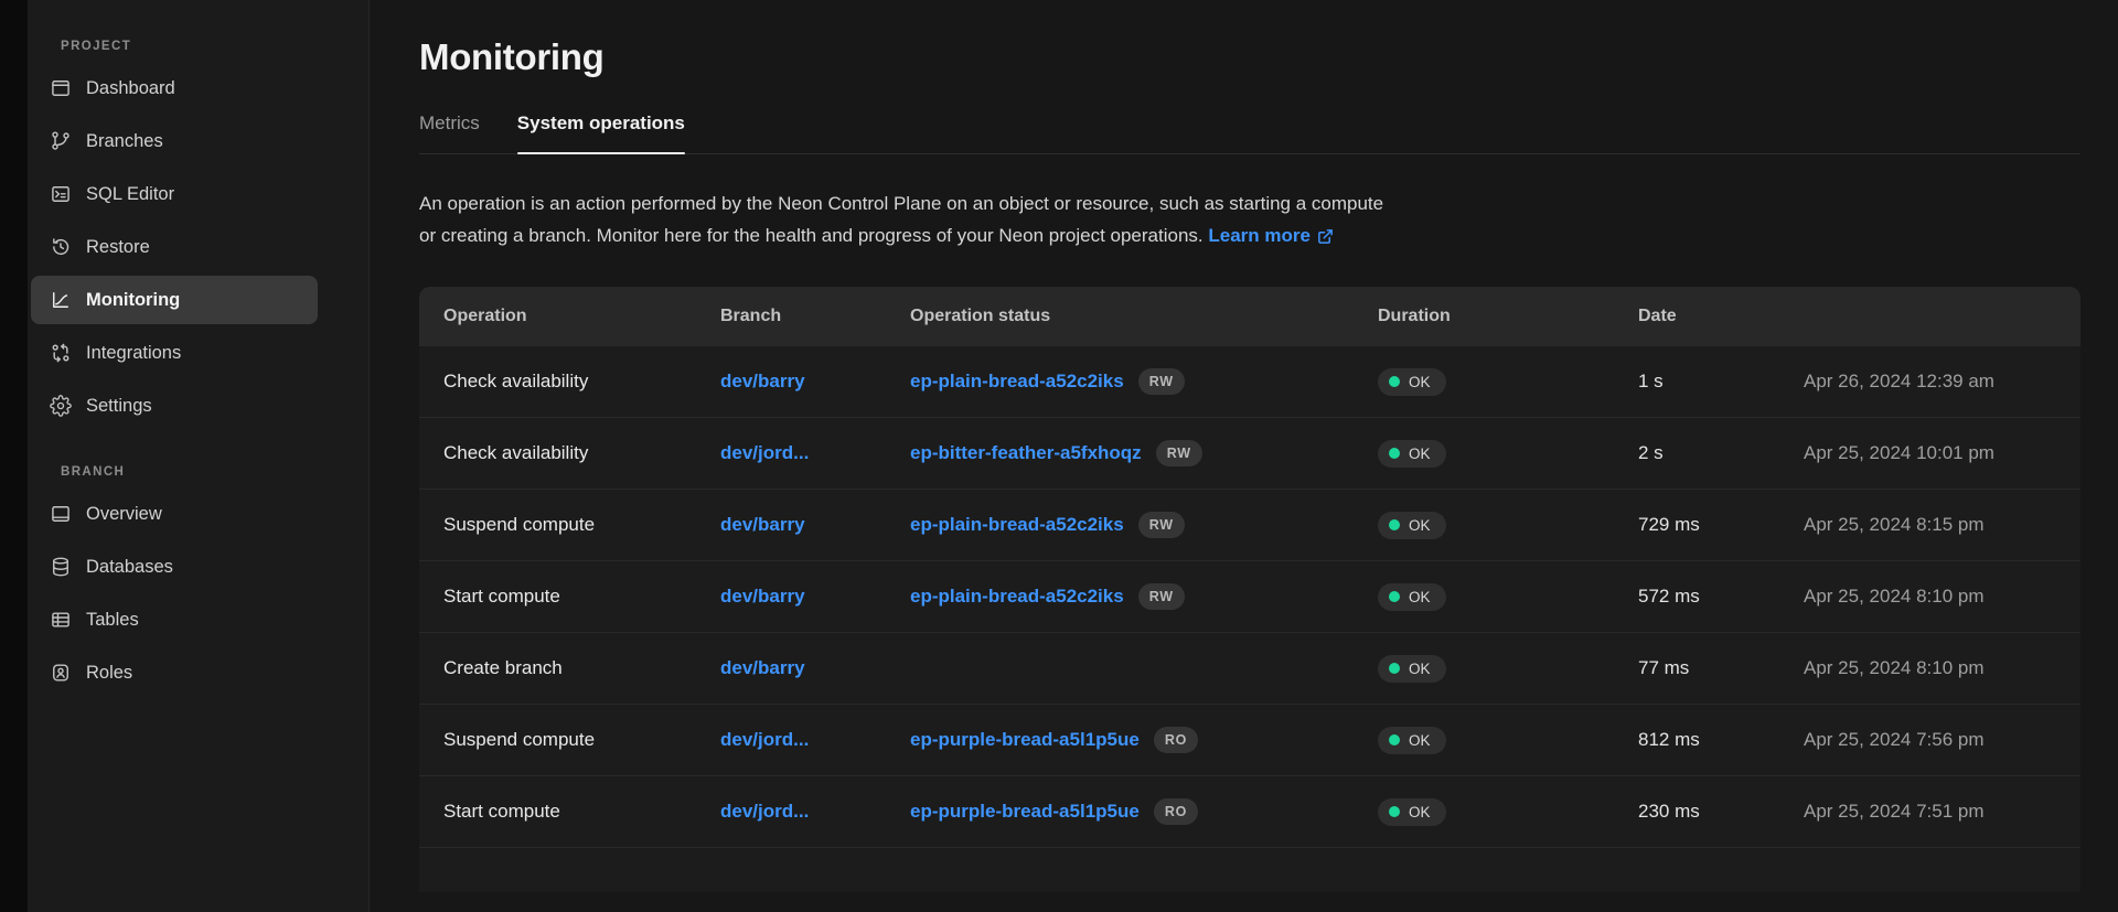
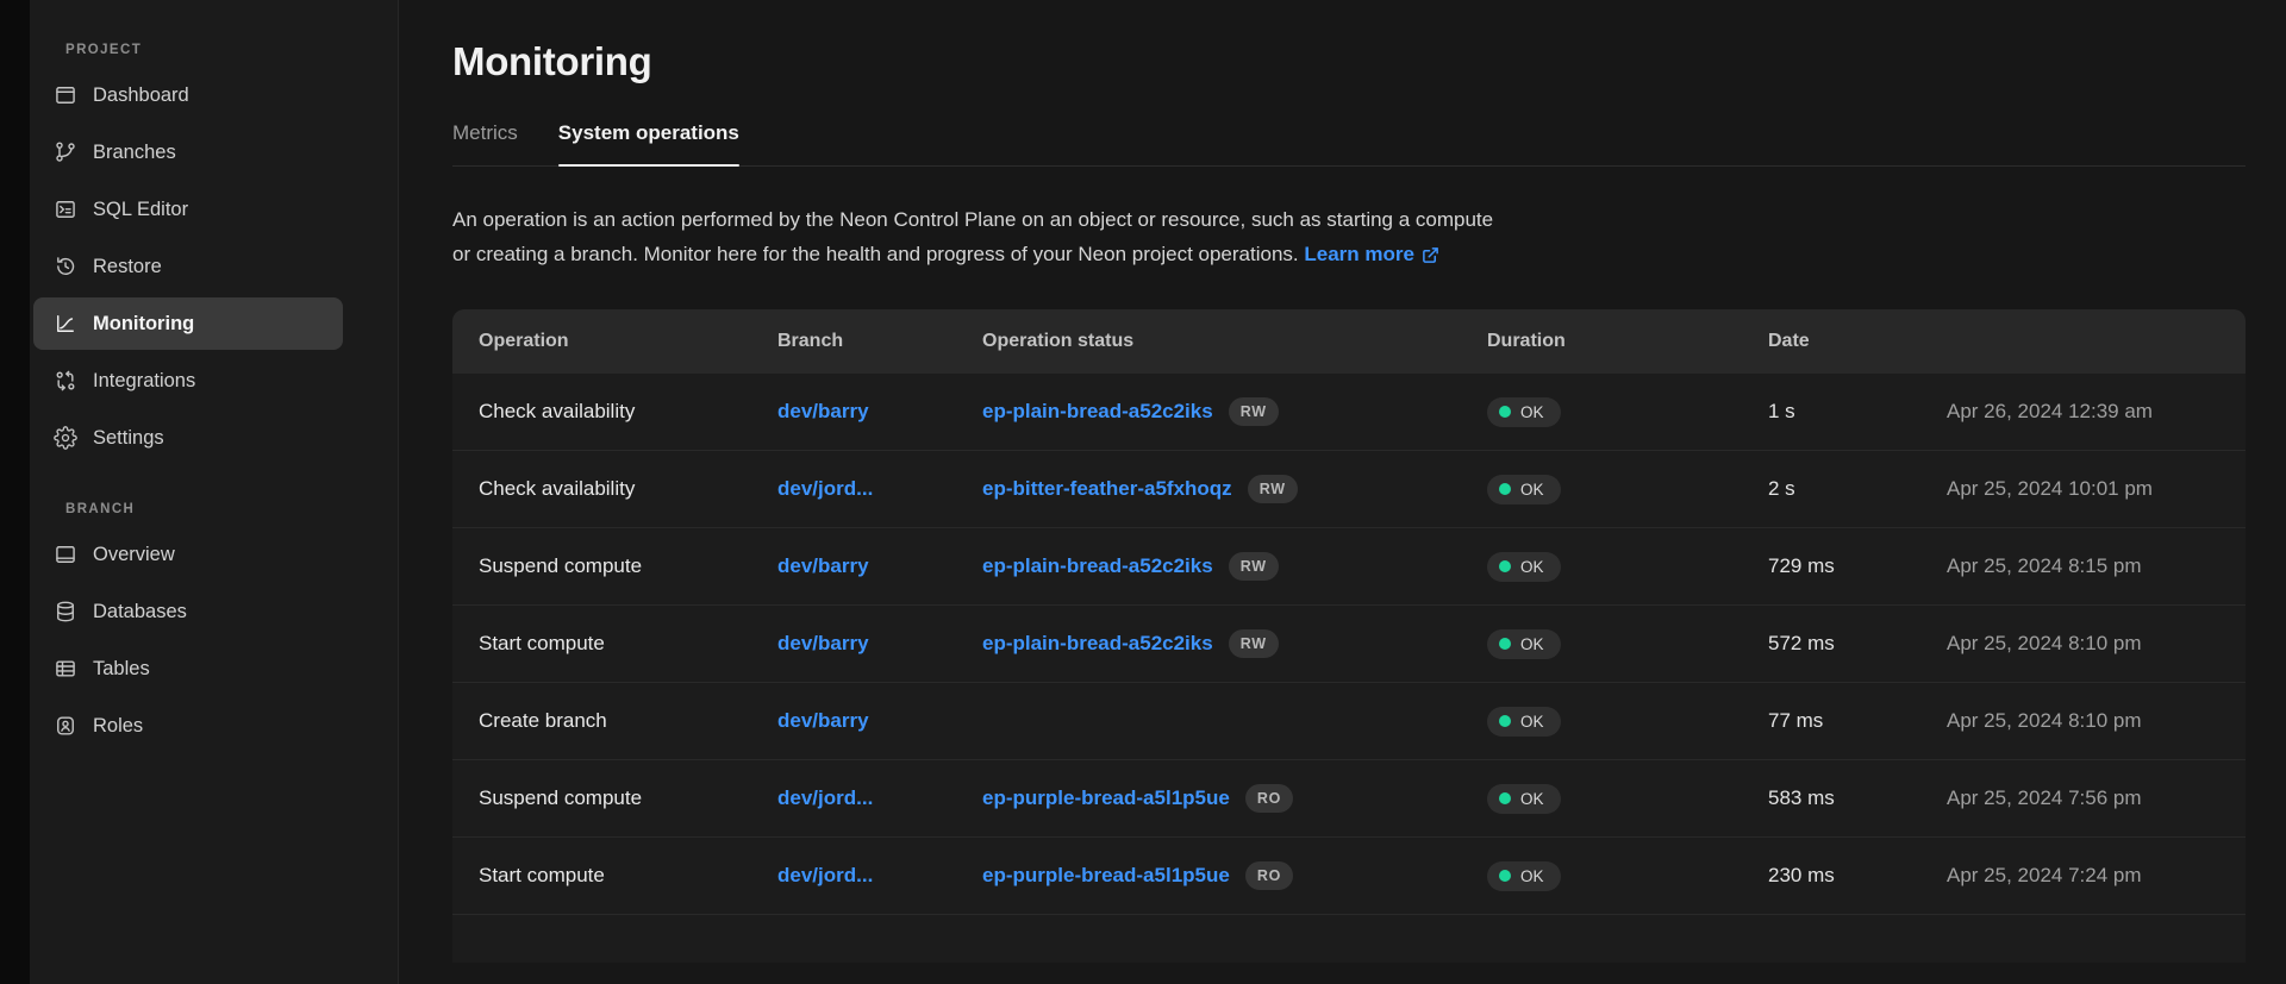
  PROJECT
  Dashboard
  Branches
  SQL Editor
  Restore
  Monitoring
  Integrations
  Settings
  BRANCH
  Overview
  Databases
  Tables
  Roles
  Monitoring
  Metrics
  System operations
  An operation is an action performed by the Neon Control Plane on an object or resource, such as starting a compute
  or creating a branch. Monitor here for the health and progress of your Neon project operations.
  Learn more
  Operation
  Branch
  Operation status
  Duration
  Date
  Check availability
  dev/barry
  ep-plain-bread-a52c2iks
  RW
  OK
  1 s
  Apr 26, 2024 12:39 am
  Check availability
  dev/jord...
  ep-bitter-feather-a5fxhoqz
  RW
  OK
  2 s
  Apr 25, 2024 10:01 pm
  Suspend compute
  dev/barry
  ep-plain-bread-a52c2iks
  RW
  OK
  729 ms
  Apr 25, 2024 8:15 pm
  Start compute
  dev/barry
  ep-plain-bread-a52c2iks
  RW
  OK
  572 ms
  Apr 25, 2024 8:10 pm
  Create branch
  dev/barry
  OK
  77 ms
  Apr 25, 2024 8:10 pm
  Suspend compute
  dev/jord...
  ep-purple-bread-a5l1p5ue
  RO
  OK
- 812 ms
+ 583 ms
  Apr 25, 2024 7:56 pm
  Start compute
  dev/jord...
  ep-purple-bread-a5l1p5ue
  RO
  OK
  230 ms
- Apr 25, 2024 7:51 pm
+ Apr 25, 2024 7:24 pm
